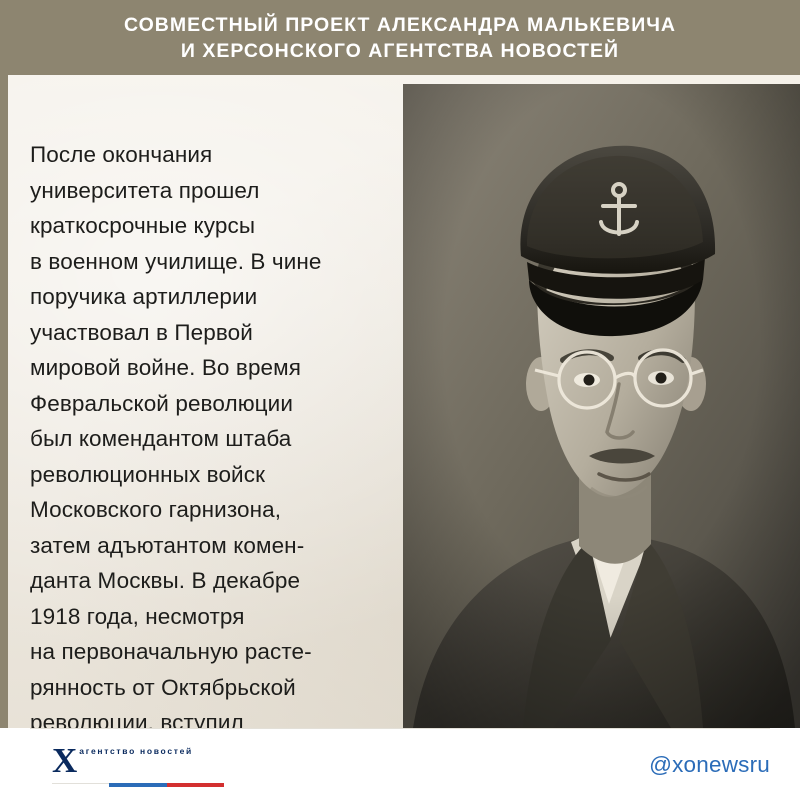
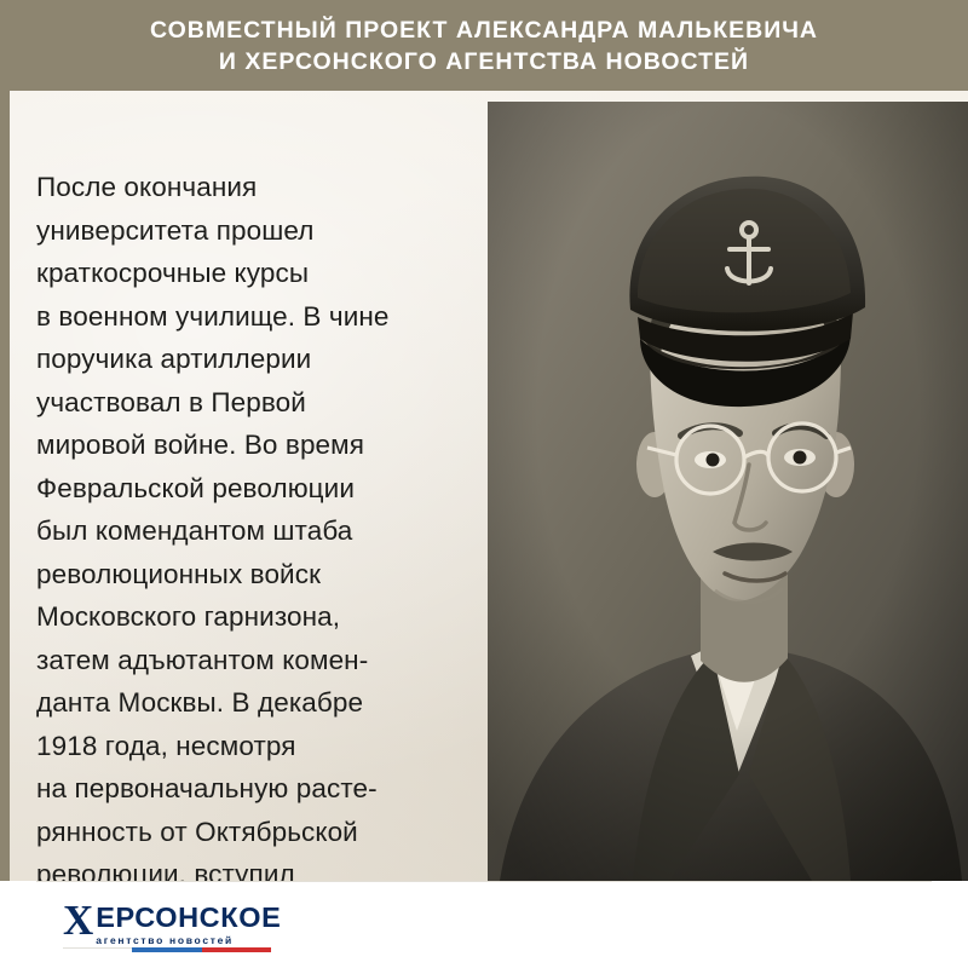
  СОВМЕСТНЫЙ ПРОЕКТ АЛЕКСАНДРА МАЛЬКЕВИЧА
  И ХЕРСОНСКОГО АГЕНТСТВА НОВОСТЕЙ
  После окончания
  университета прошел
  краткосрочные курсы
  в военном училище. В чине
  поручика артиллерии
  участвовал в Первой
  мировой войне. Во время
  Февральской революции
  был комендантом штаба
  революционных войск
  Московского гарнизона,
  затем адъютантом комен-
  данта Москвы. В декабре
  1918 года, несмотря
  на первоначальную расте-
  рянность от Октябрьской
  революции, вступил
  Х
+ ЕРСОНСКОЕ
  агентство новостей
- @xonewsru
